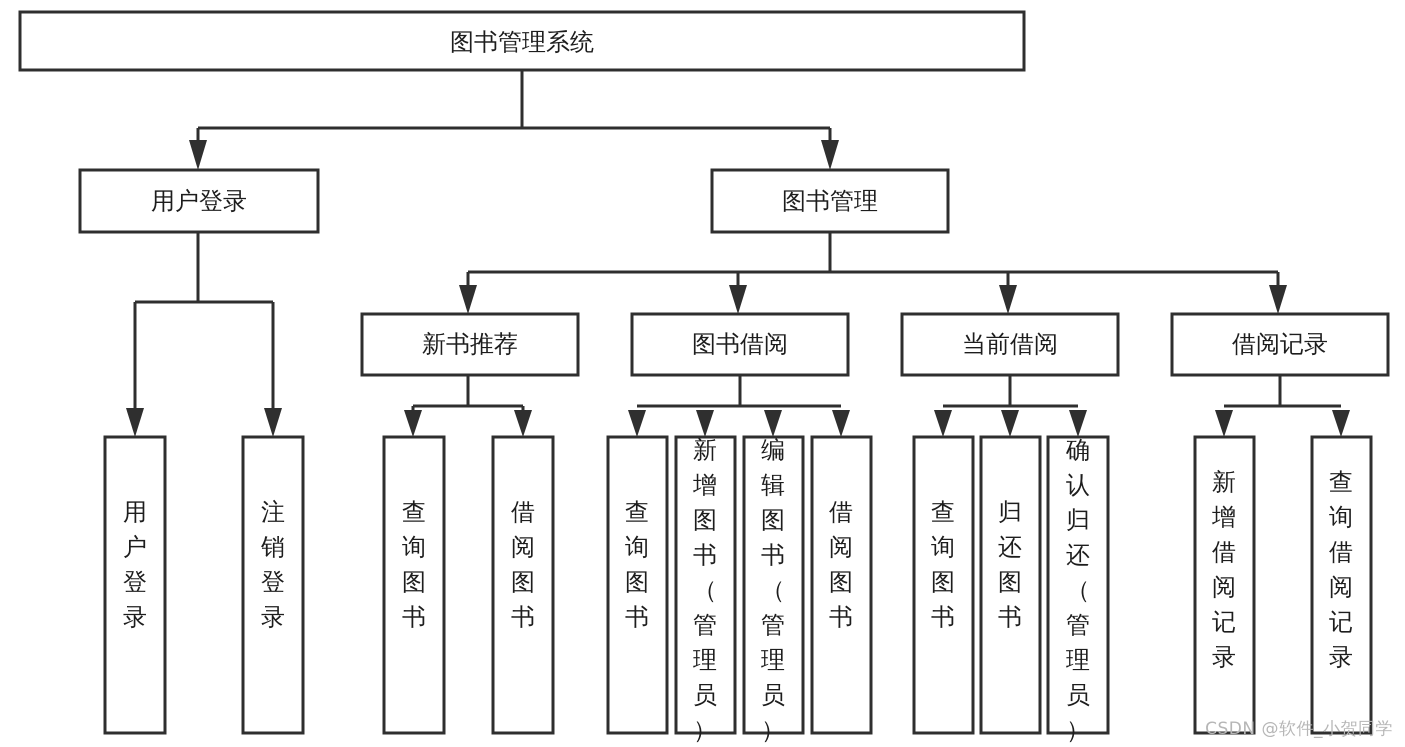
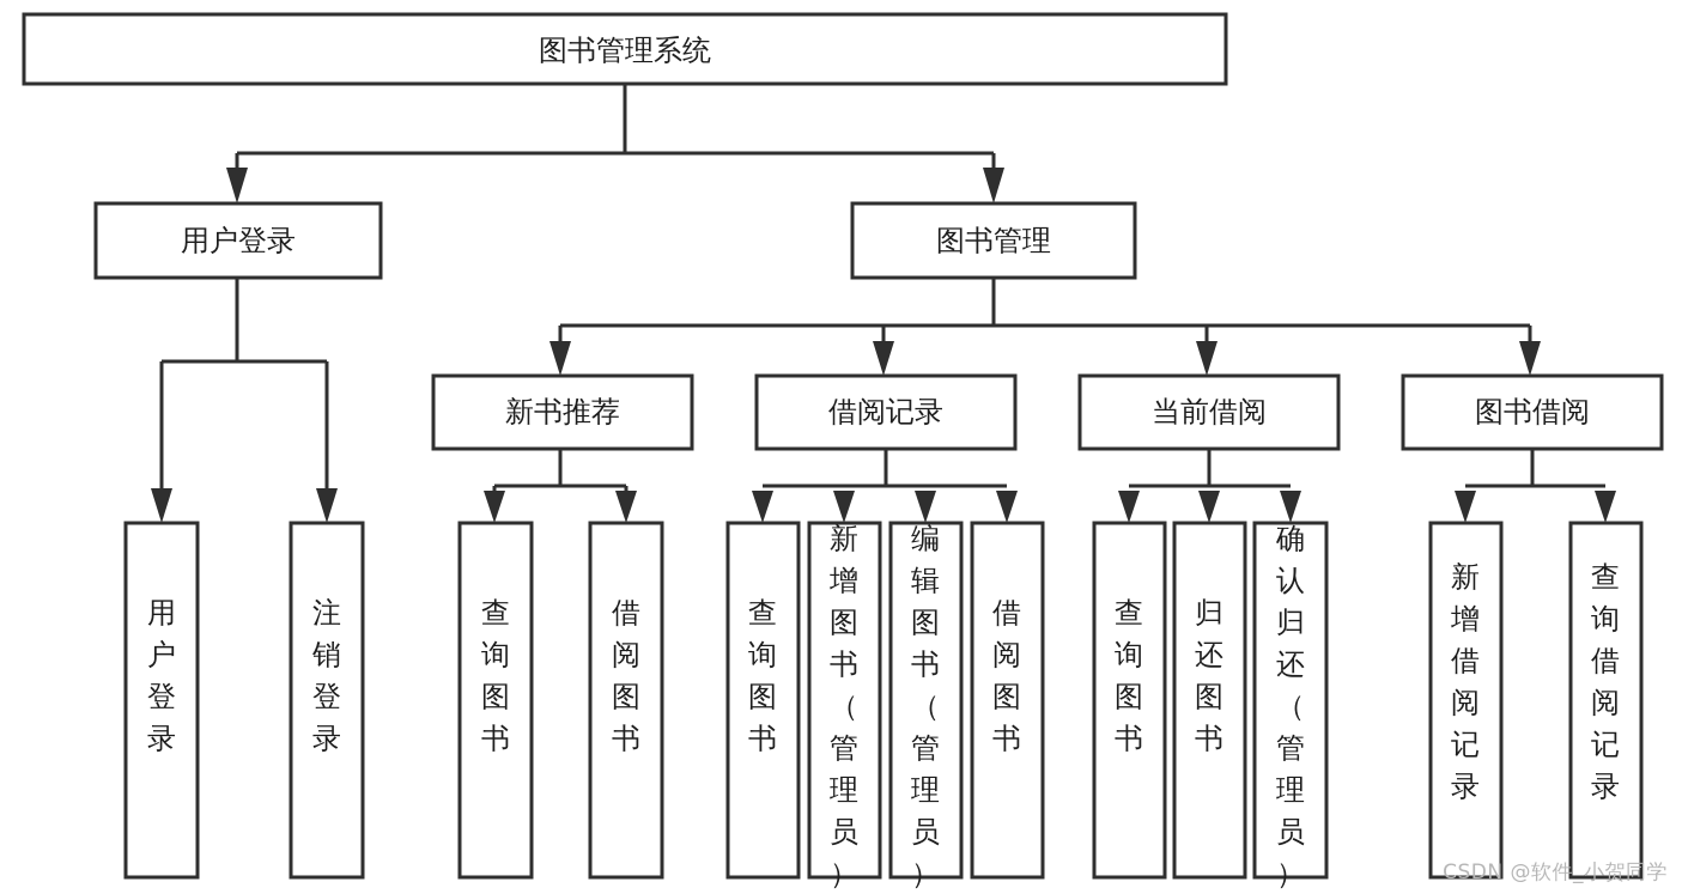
  图书管理系统
  用户登录
  图书管理
  新书推荐
- 图书借阅
+ 借阅记录
  当前借阅
- 借阅记录
+ 图书借阅
  用户登录
  注销登录
  查询图书
  借阅图书
  查询图书
  新增图书（管理员）
  编辑图书（管理员）
  借阅图书
  查询图书
  归还图书
  确认归还（管理员）
  新增借阅记录
  查询借阅记录
  CSDN @软件_小贺同学
